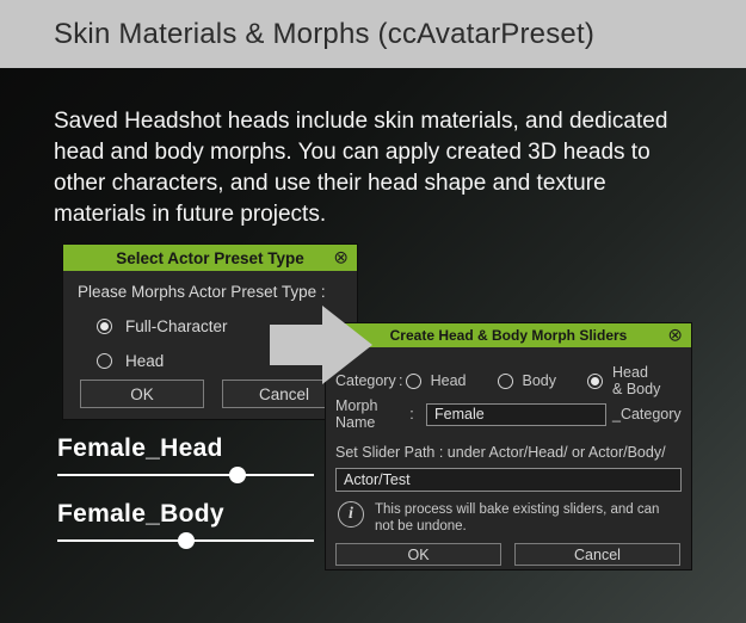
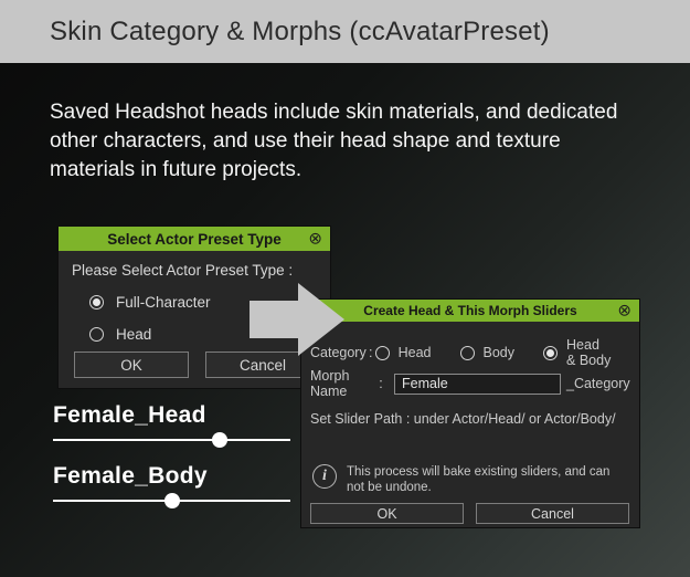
- Skin Materials & Morphs (ccAvatarPreset)
+ Skin Category & Morphs (ccAvatarPreset)
  Saved Headshot heads include skin materials, and dedicated
- head and body morphs. You can apply created 3D heads to
  other characters, and use their head shape and texture
  materials in future projects.
  Select Actor Preset Type
  ⊗
- Please Morphs Actor Preset Type :
+ Please Select Actor Preset Type :
  Full-Character
  Head
  OK
  Cancel
  Female_Head
  Female_Body
- Create Head & Body Morph Sliders
+ Create Head & This Morph Sliders
  ⊗
  Category
  :
  Head
  Body
  Head & Body
  Morph Name
  :
  Female
  _Category
  Set Slider Path : under Actor/Head/ or Actor/Body/
- Actor/Test
  i
  This process will bake existing sliders, and can not be undone.
  OK
  Cancel
